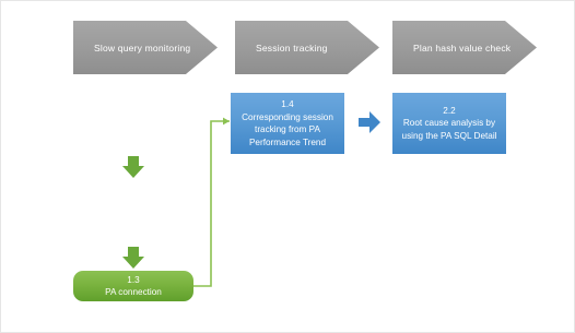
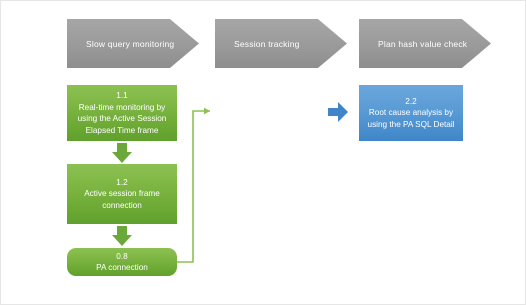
  Slow query monitoring
  Session tracking
  Plan hash value check
+ 1.1
+ Real-time monitoring by using the Active Session Elapsed Time frame
+ 1.2
+ Active session frame connection
- 1.3
+ 0.8
  PA connection
- 1.4
- Corresponding session tracking from PA Performance Trend
  2.2
  Root cause analysis by using the PA SQL Detail
